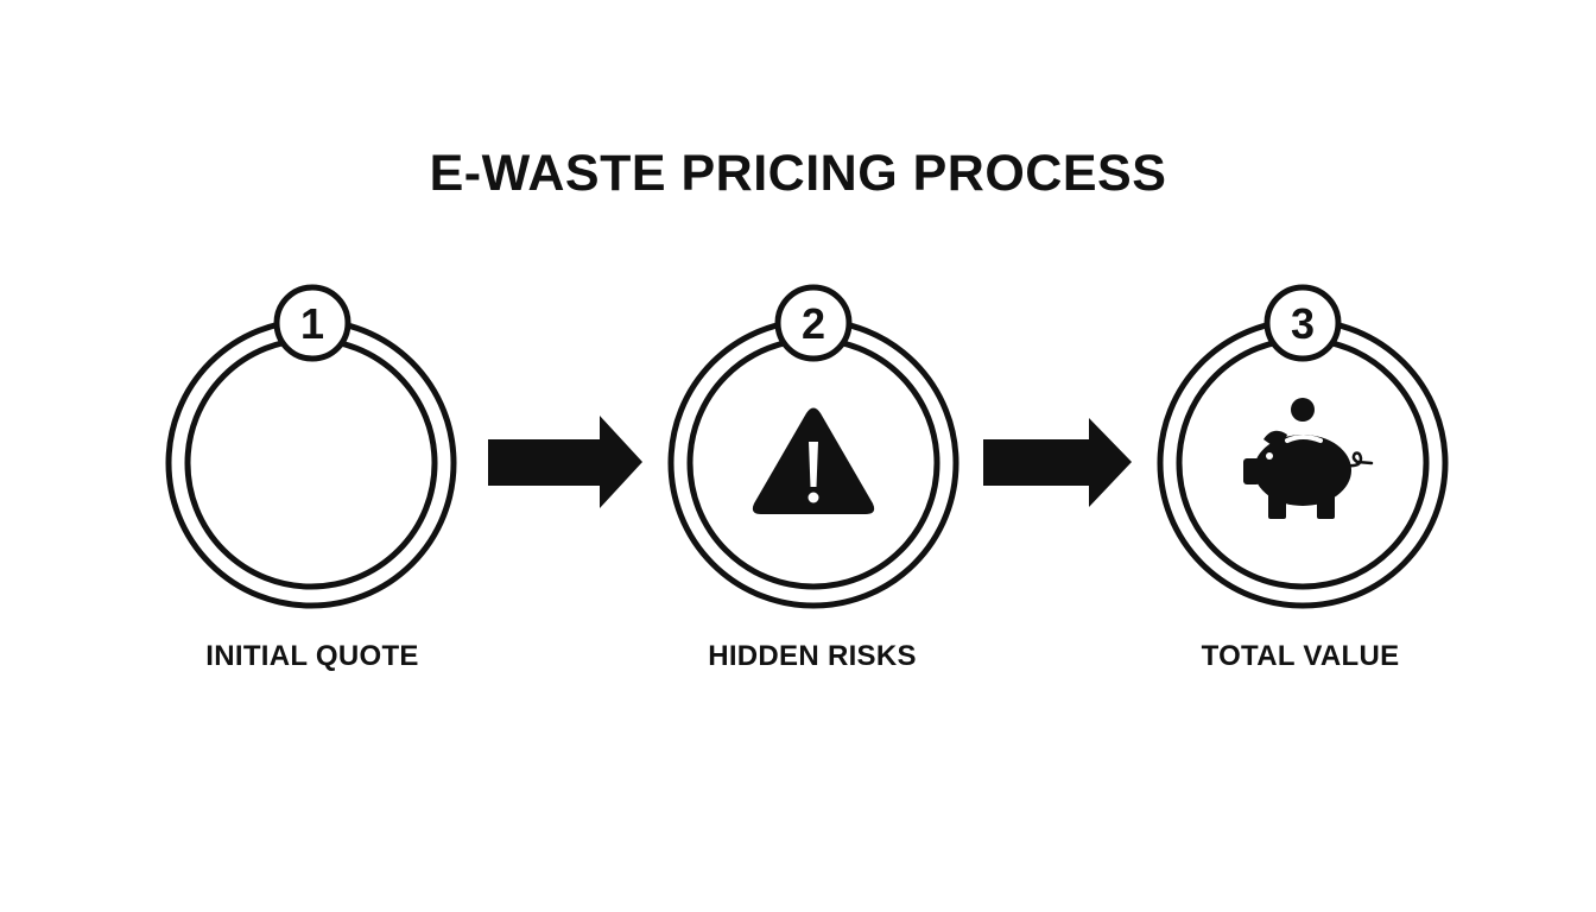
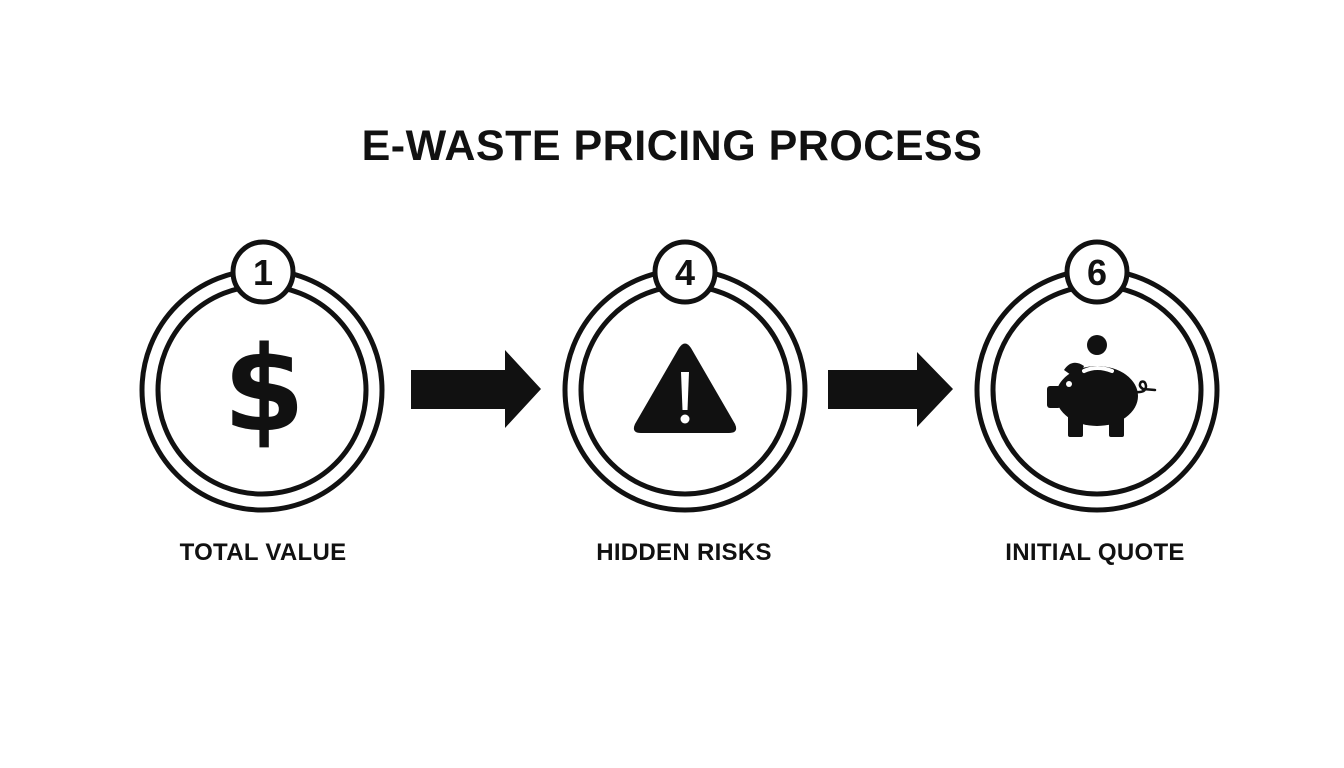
  E-WASTE PRICING PROCESS
  1
+ $
- 2
+ 4
- 3
+ 6
- INITIAL QUOTE
+ TOTAL VALUE
  HIDDEN RISKS
- TOTAL VALUE
+ INITIAL QUOTE
